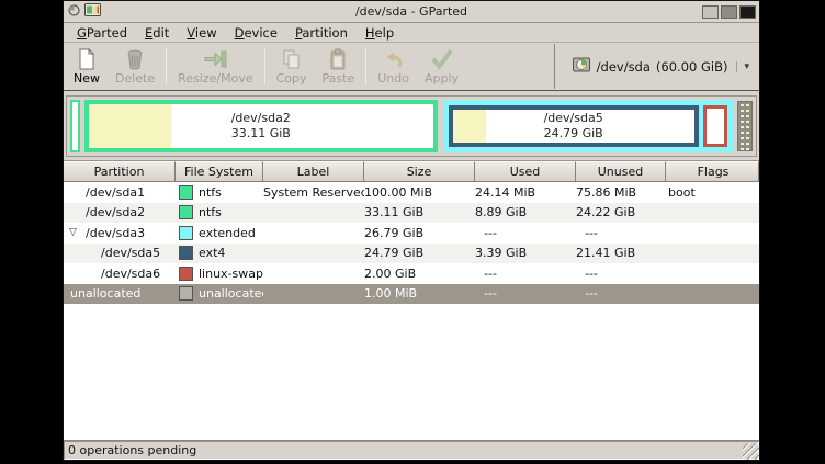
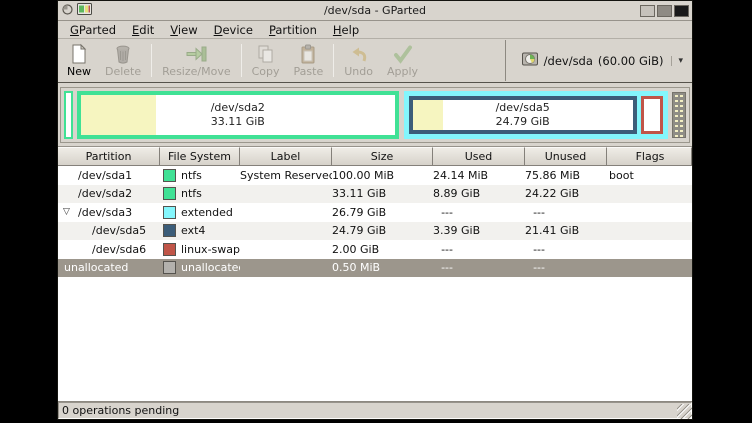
  /dev/sda - GParted
  GParted
  Edit
  View
  Device
  Partition
  Help
  New
  Delete
  Resize/Move
  Copy
  Paste
  Undo
  Apply
  /dev/sda
  (60.00 GiB)
  ▾
  /dev/sda2
  33.11 GiB
  /dev/sda5
  24.79 GiB
  Partition
  File System
  Label
  Size
  Used
  Unused
  Flags
  /dev/sda1
  ntfs
  System Reserve
  100.00 MiB
  24.14 MiB
  75.86 MiB
  boot
  /dev/sda2
  ntfs
  33.11 GiB
  8.89 GiB
  24.22 GiB
  ▽
  /dev/sda3
  extended
  26.79 GiB
  ---
  ---
  /dev/sda5
  ext4
  24.79 GiB
  3.39 GiB
  21.41 GiB
  /dev/sda6
  linux-swap
  2.00 GiB
  ---
  ---
  unallocated
  unallocate
- 1.00 MiB
+ 0.50 MiB
  ---
  ---
  0 operations pending
